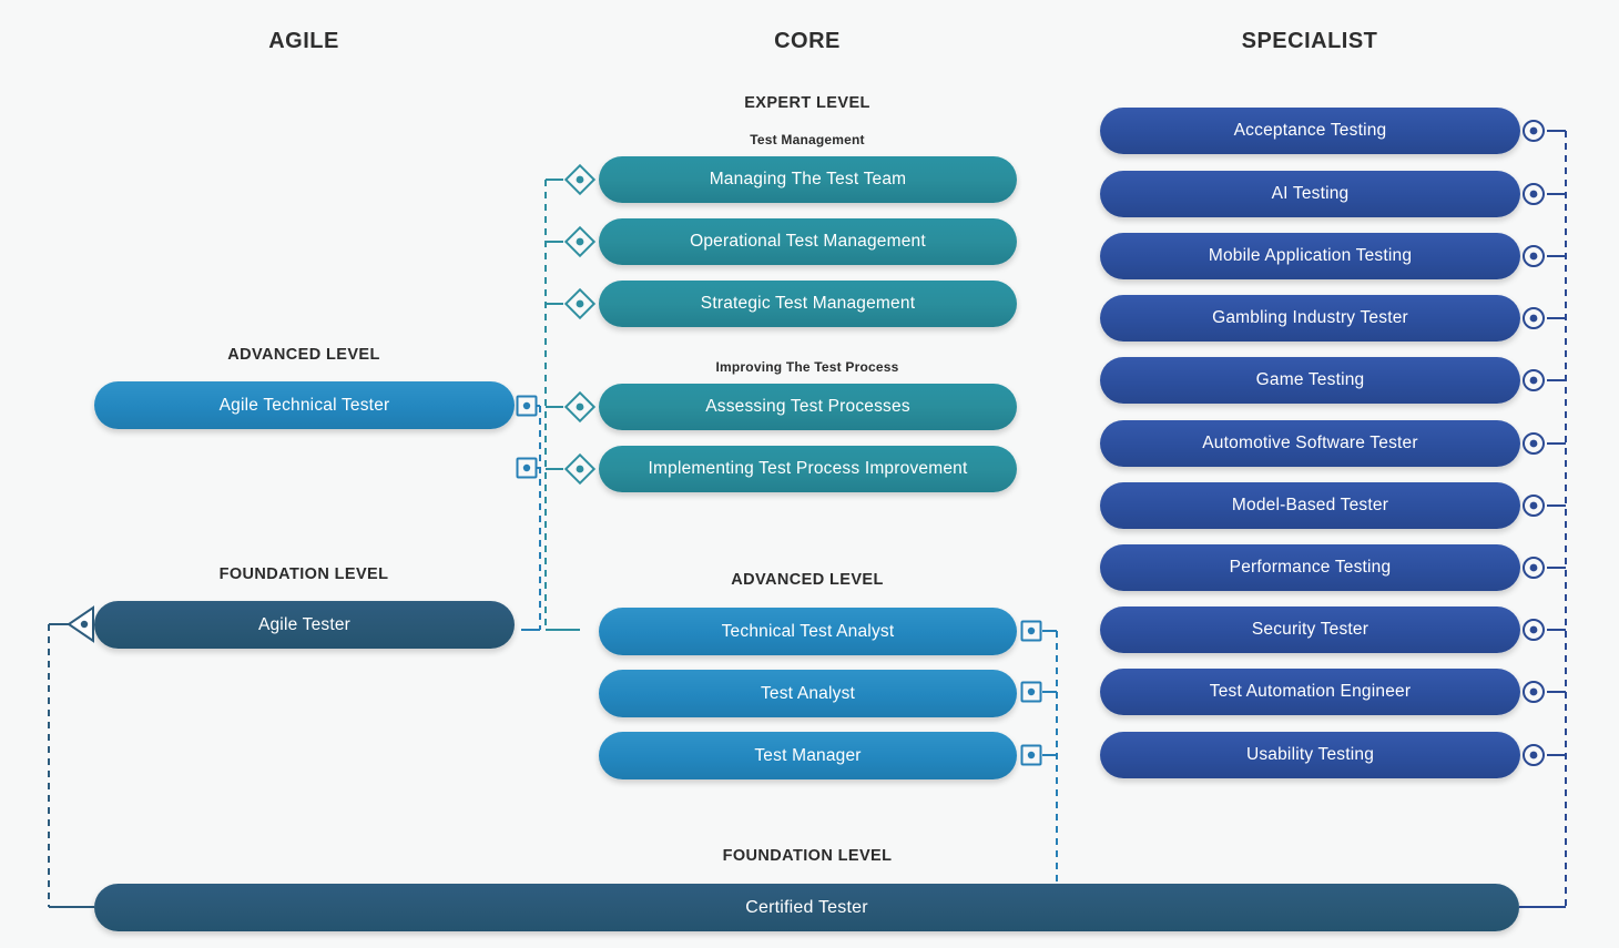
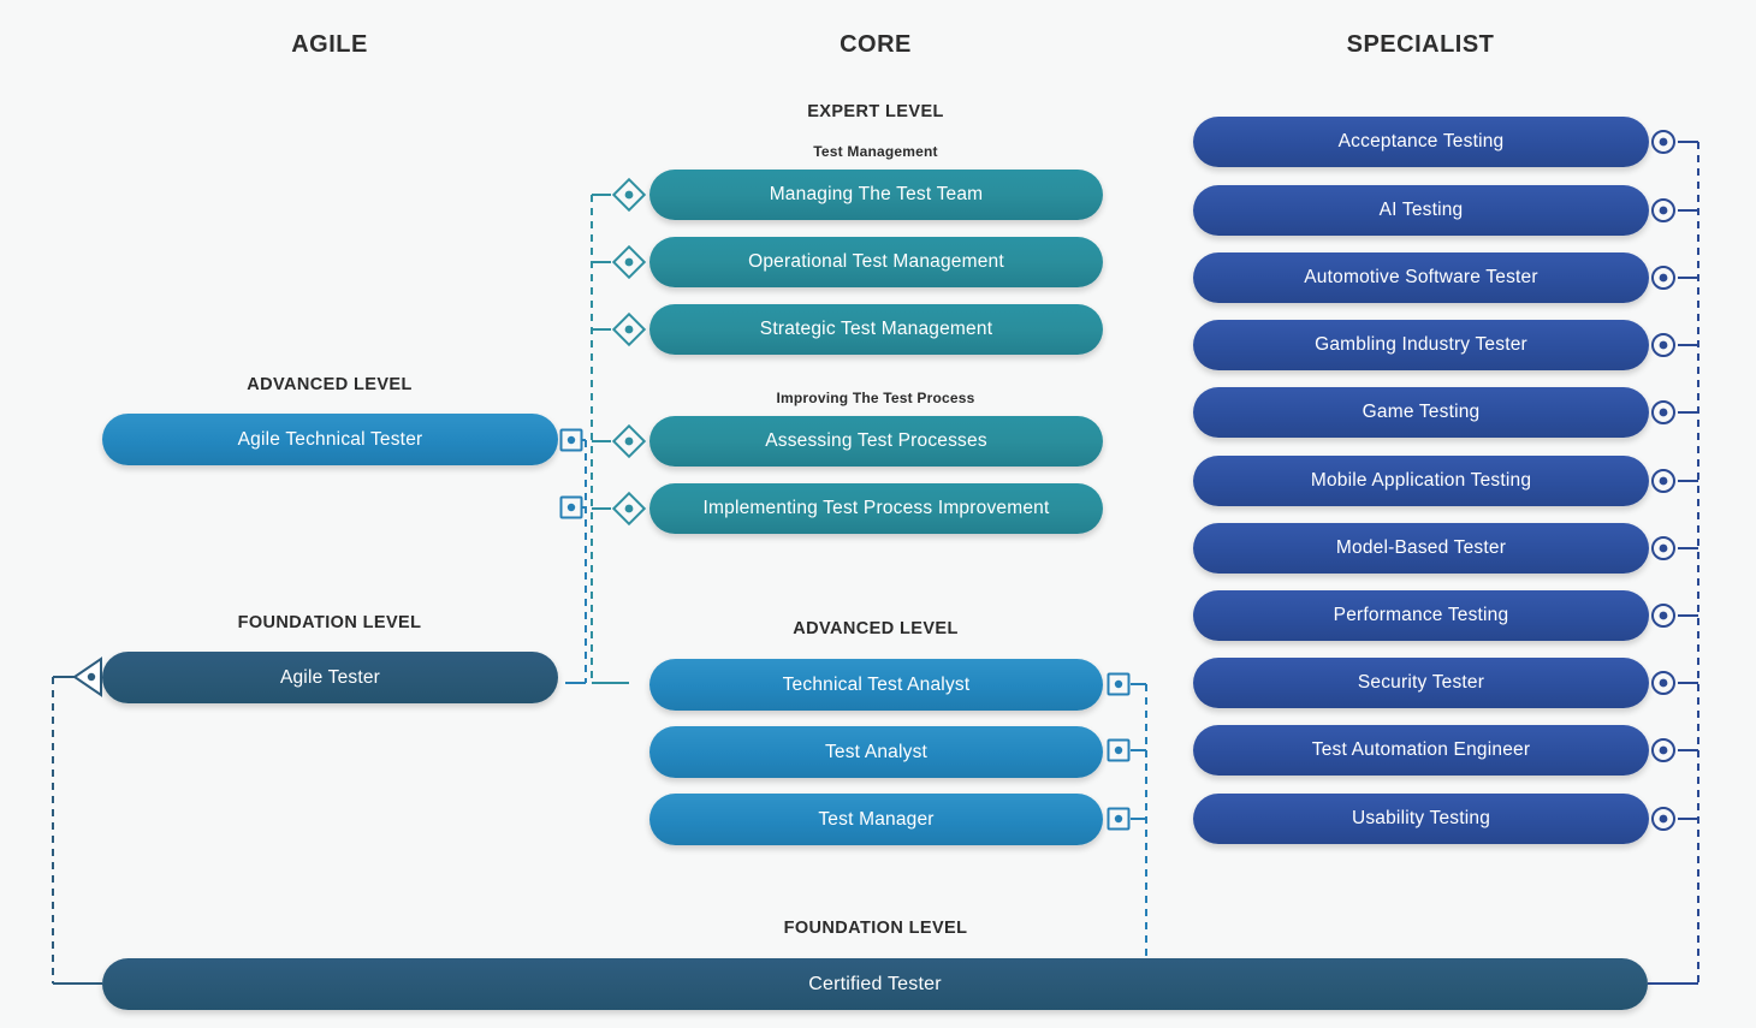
  AGILE
  CORE
  SPECIALIST
  EXPERT LEVEL
  Test Management
  Managing The Test Team
  Operational Test Management
  Strategic Test Management
  Improving The Test Process
  Assessing Test Processes
  Implementing Test Process Improvement
  ADVANCED LEVEL
  Agile Technical Tester
  FOUNDATION LEVEL
  Agile Tester
  ADVANCED LEVEL
  Technical Test Analyst
  Test Analyst
  Test Manager
  Acceptance Testing
  AI Testing
- Mobile Application Testing
+ Automotive Software Tester
  Gambling Industry Tester
  Game Testing
- Automotive Software Tester
+ Mobile Application Testing
  Model-Based Tester
  Performance Testing
  Security Tester
  Test Automation Engineer
  Usability Testing
  FOUNDATION LEVEL
  Certified Tester
